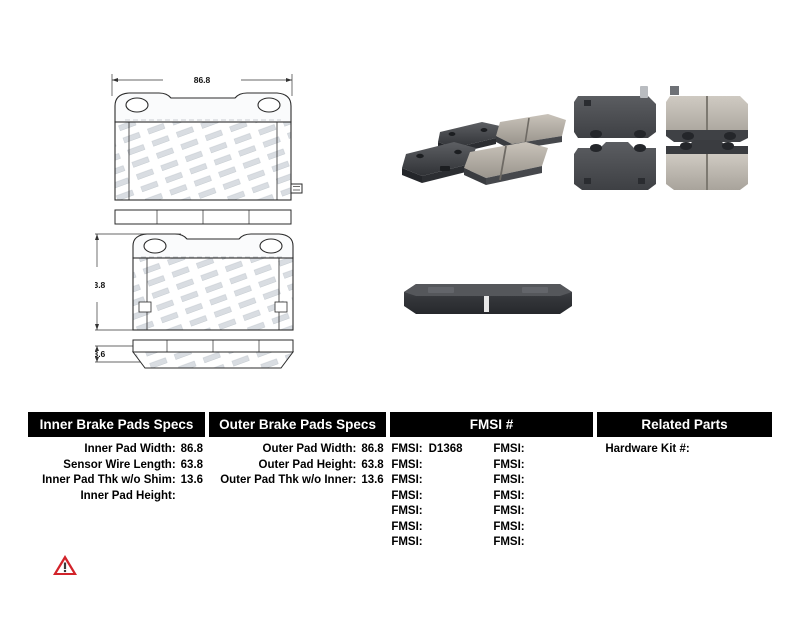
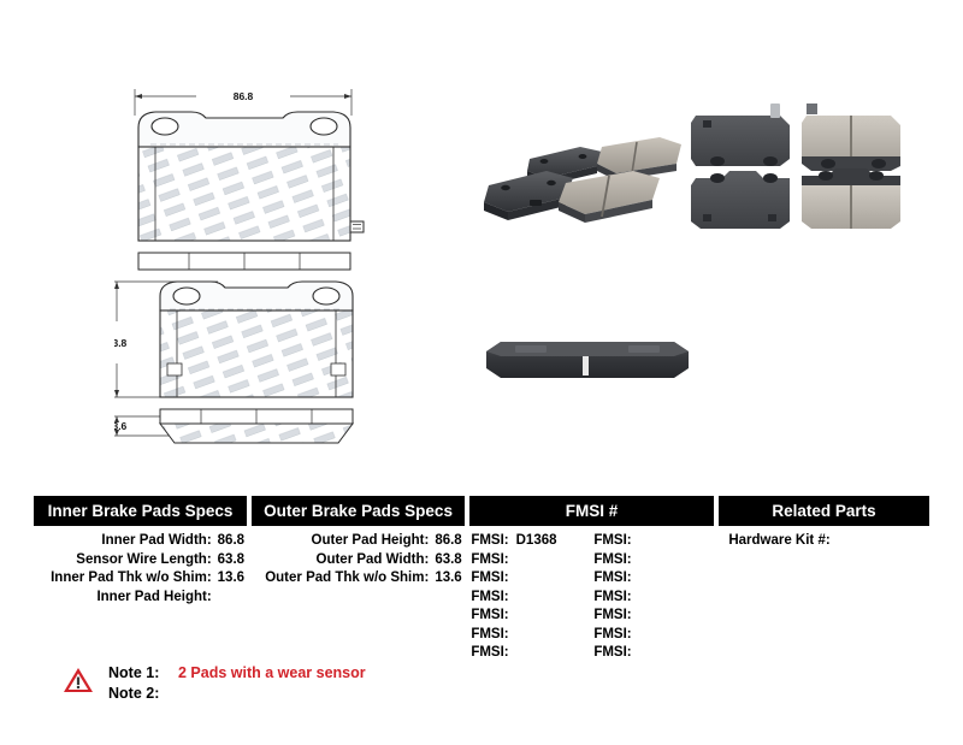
  86.8
  3.8
  3.6
  Inner Brake Pads Specs
  Outer Brake Pads Specs
  FMSI #
  Related Parts
  Inner Pad Width:
  86.8
  Sensor Wire Length:
  63.8
  Inner Pad Thk w/o Shim:
  13.6
  Inner Pad Height:
- Outer Pad Width:
+ Outer Pad Height:
  86.8
- Outer Pad Height:
+ Outer Pad Width:
  63.8
- Outer Pad Thk w/o Inner:
+ Outer Pad Thk w/o Shim:
  13.6
  FMSI:
  D1368
  FMSI:
  FMSI:
  FMSI:
  FMSI:
  FMSI:
  FMSI:
  FMSI:
  FMSI:
  FMSI:
  FMSI:
  FMSI:
  FMSI:
  FMSI:
  Hardware Kit #:
+ Note 1:
+ 2 Pads with a wear sensor
+ Note 2:
